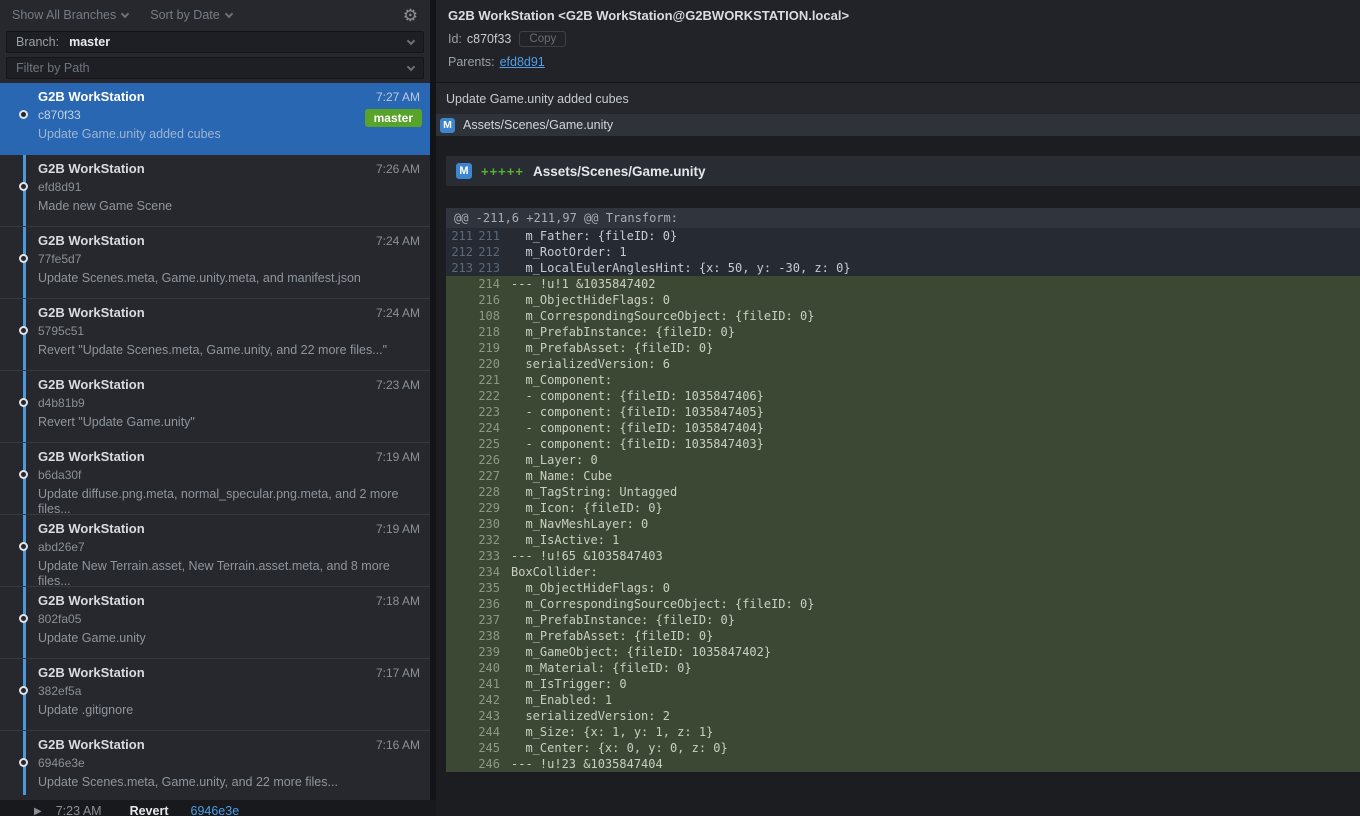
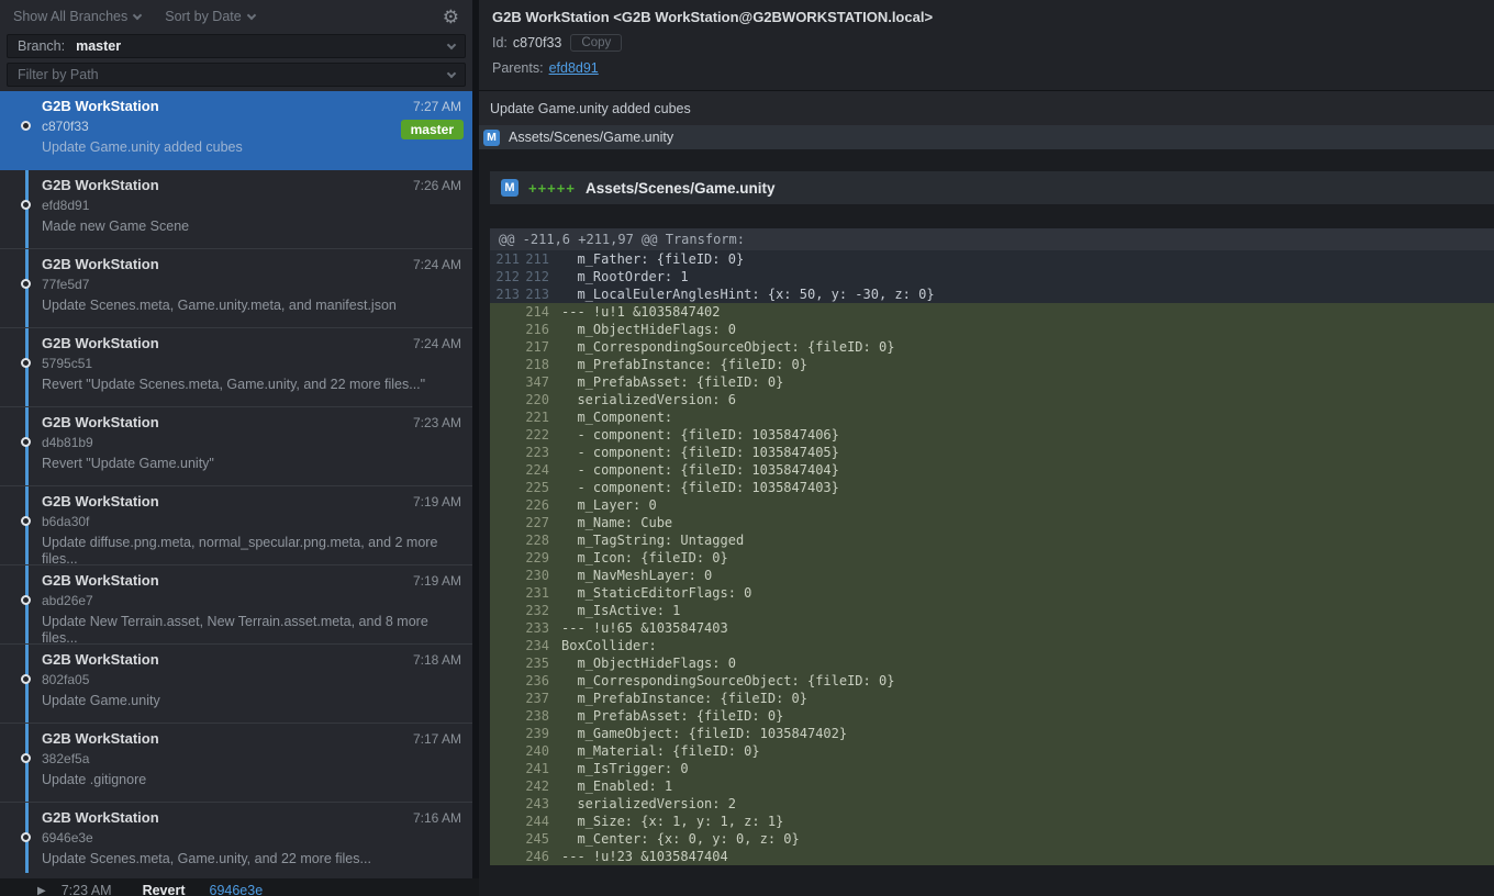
  Show All Branches
  Sort by Date
  ⚙
  Branch:
  master
  Filter by Path
  G2B WorkStation
  7:27 AM
  c870f33
  master
  Update Game.unity added cubes
  G2B WorkStation
  7:26 AM
  efd8d91
  Made new Game Scene
  G2B WorkStation
  7:24 AM
  77fe5d7
  Update Scenes.meta, Game.unity.meta, and manifest.json
  G2B WorkStation
  7:24 AM
  5795c51
  Revert "Update Scenes.meta, Game.unity, and 22 more files..."
  G2B WorkStation
  7:23 AM
  d4b81b9
  Revert "Update Game.unity"
  G2B WorkStation
  7:19 AM
  b6da30f
  Update diffuse.png.meta, normal_specular.png.meta, and 2 more files...
  G2B WorkStation
  7:19 AM
  abd26e7
  Update New Terrain.asset, New Terrain.asset.meta, and 8 more files...
  G2B WorkStation
  7:18 AM
  802fa05
  Update Game.unity
  G2B WorkStation
  7:17 AM
  382ef5a
  Update .gitignore
  G2B WorkStation
  7:16 AM
  6946e3e
  Update Scenes.meta, Game.unity, and 22 more files...
  ▶
  7:23 AM
  Revert
  6946e3e
  G2B WorkStation <G2B WorkStation@G2BWORKSTATION.local>
  Id:
  c870f33
  Copy
  Parents:
  efd8d91
  Update Game.unity added cubes
  M
  Assets/Scenes/Game.unity
  M
  +++++
  Assets/Scenes/Game.unity
  @@ -211,6 +211,97 @@ Transform:
  211
  211
  m_Father: {fileID: 0}
  212
  212
  m_RootOrder: 1
  213
  213
  m_LocalEulerAnglesHint: {x: 50, y: -30, z: 0}
  214
  --- !u!1 &1035847402
  216
  m_ObjectHideFlags: 0
- 108
+ 217
  m_CorrespondingSourceObject: {fileID: 0}
  218
  m_PrefabInstance: {fileID: 0}
- 219
+ 347
  m_PrefabAsset: {fileID: 0}
  220
  serializedVersion: 6
  221
  m_Component:
  222
  - component: {fileID: 1035847406}
  223
  - component: {fileID: 1035847405}
  224
  - component: {fileID: 1035847404}
  225
  - component: {fileID: 1035847403}
  226
  m_Layer: 0
  227
  m_Name: Cube
  228
  m_TagString: Untagged
  229
  m_Icon: {fileID: 0}
  230
  m_NavMeshLayer: 0
+ 231
+ m_StaticEditorFlags: 0
  232
  m_IsActive: 1
  233
  --- !u!65 &1035847403
  234
  BoxCollider:
  235
  m_ObjectHideFlags: 0
  236
  m_CorrespondingSourceObject: {fileID: 0}
  237
  m_PrefabInstance: {fileID: 0}
  238
  m_PrefabAsset: {fileID: 0}
  239
  m_GameObject: {fileID: 1035847402}
  240
  m_Material: {fileID: 0}
  241
  m_IsTrigger: 0
  242
  m_Enabled: 1
  243
  serializedVersion: 2
  244
  m_Size: {x: 1, y: 1, z: 1}
  245
  m_Center: {x: 0, y: 0, z: 0}
  246
  --- !u!23 &1035847404
